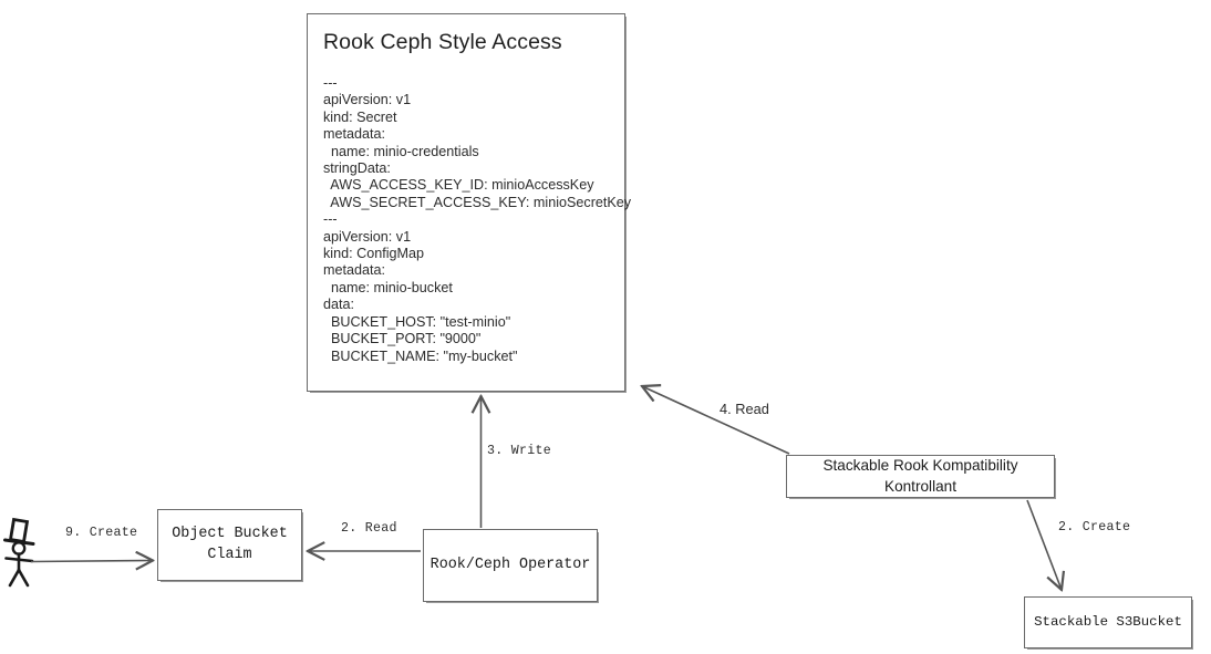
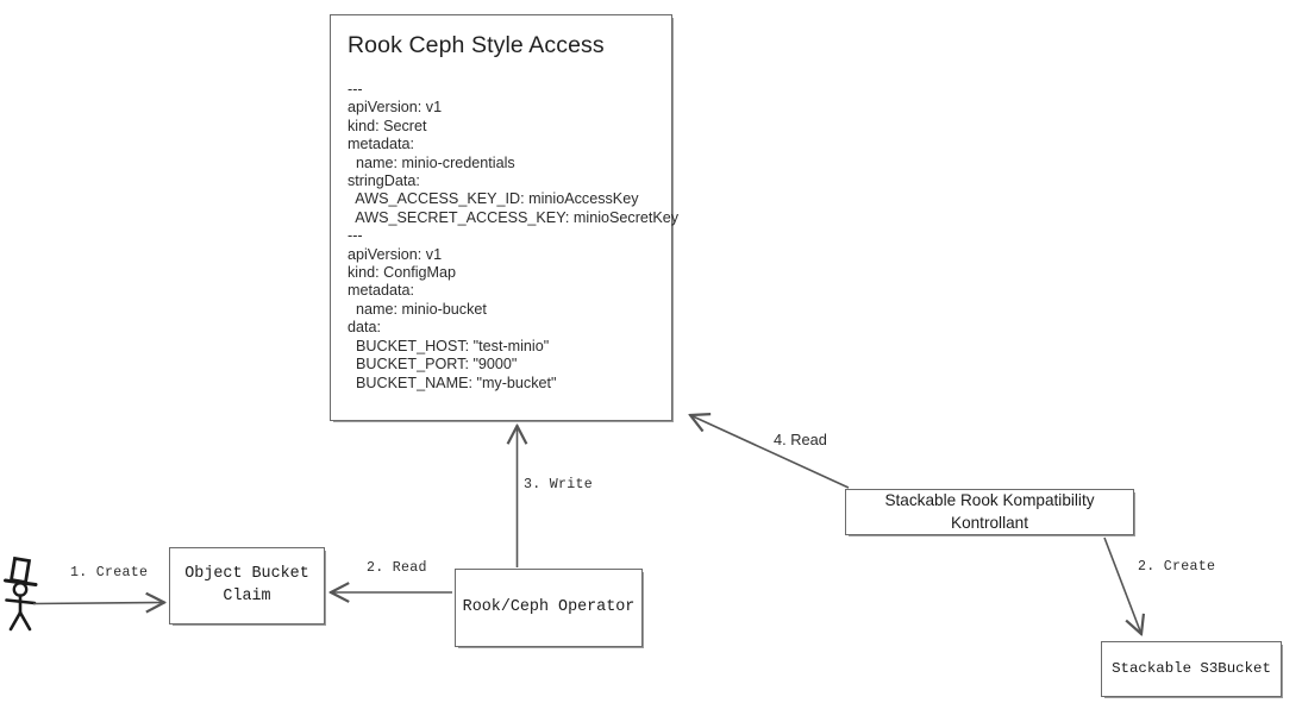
  Rook Ceph Style Access
  ---
  apiVersion: v1
  kind: Secret
  metadata:
  name: minio-credentials
  stringData:
  AWS_ACCESS_KEY_ID: minioAccessKey
  AWS_SECRET_ACCESS_KEY: minioSecretKey
  ---
  apiVersion: v1
  kind: ConfigMap
  metadata:
  name: minio-bucket
  data:
  BUCKET_HOST: "test-minio"
  BUCKET_PORT: "9000"
  BUCKET_NAME: "my-bucket"
  Object Bucket
  Claim
  Rook/Ceph Operator
  Stackable Rook Kompatibility Kontrollant
  Stackable S3Bucket
- 9. Create
+ 1. Create
  2. Read
  3. Write
  4. Read
  2. Create
